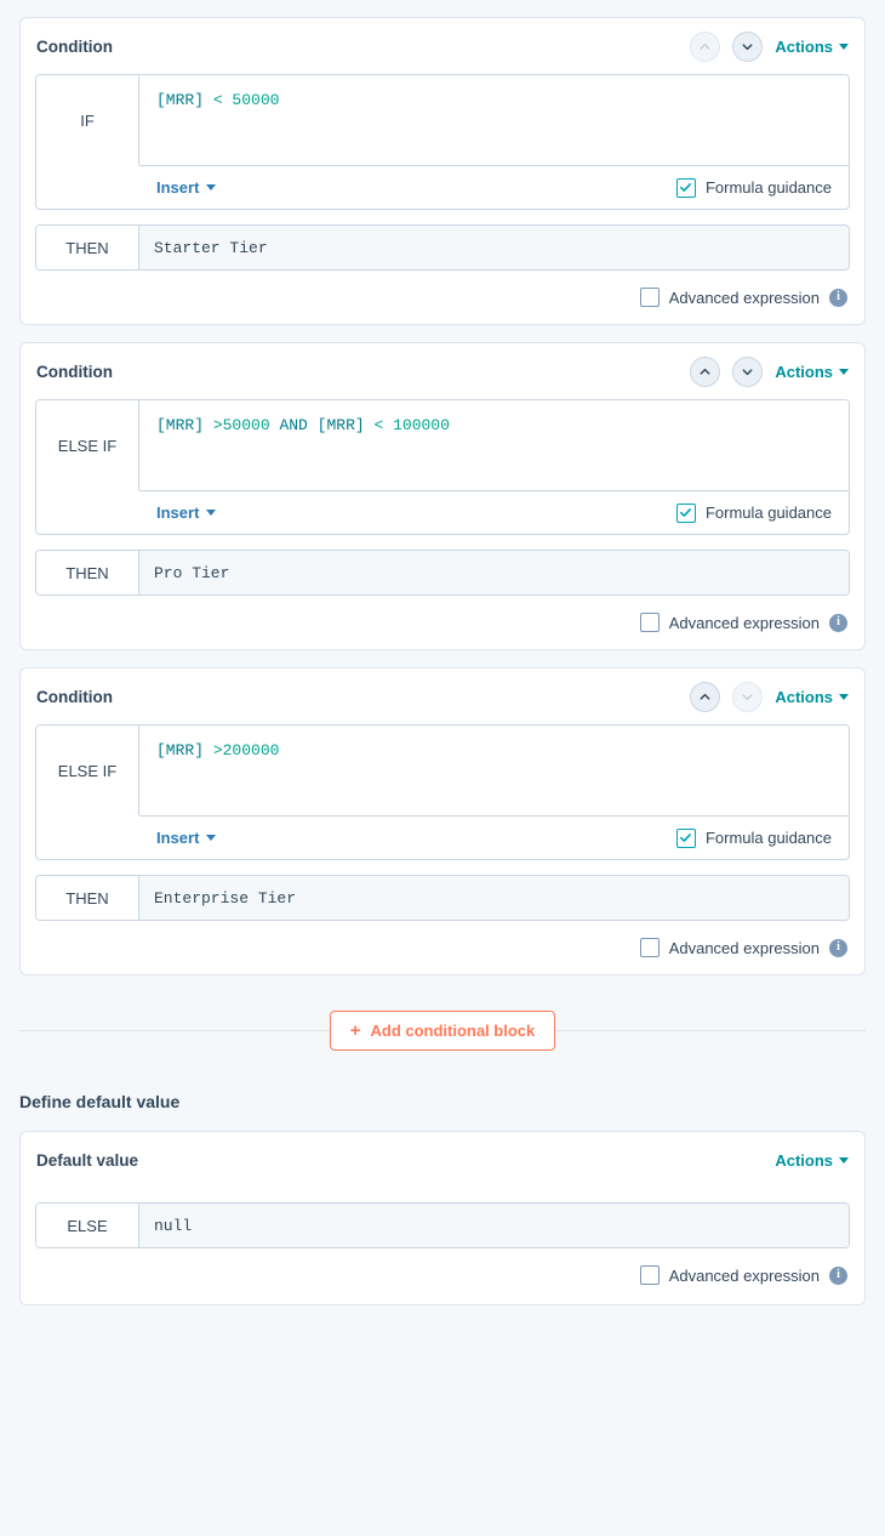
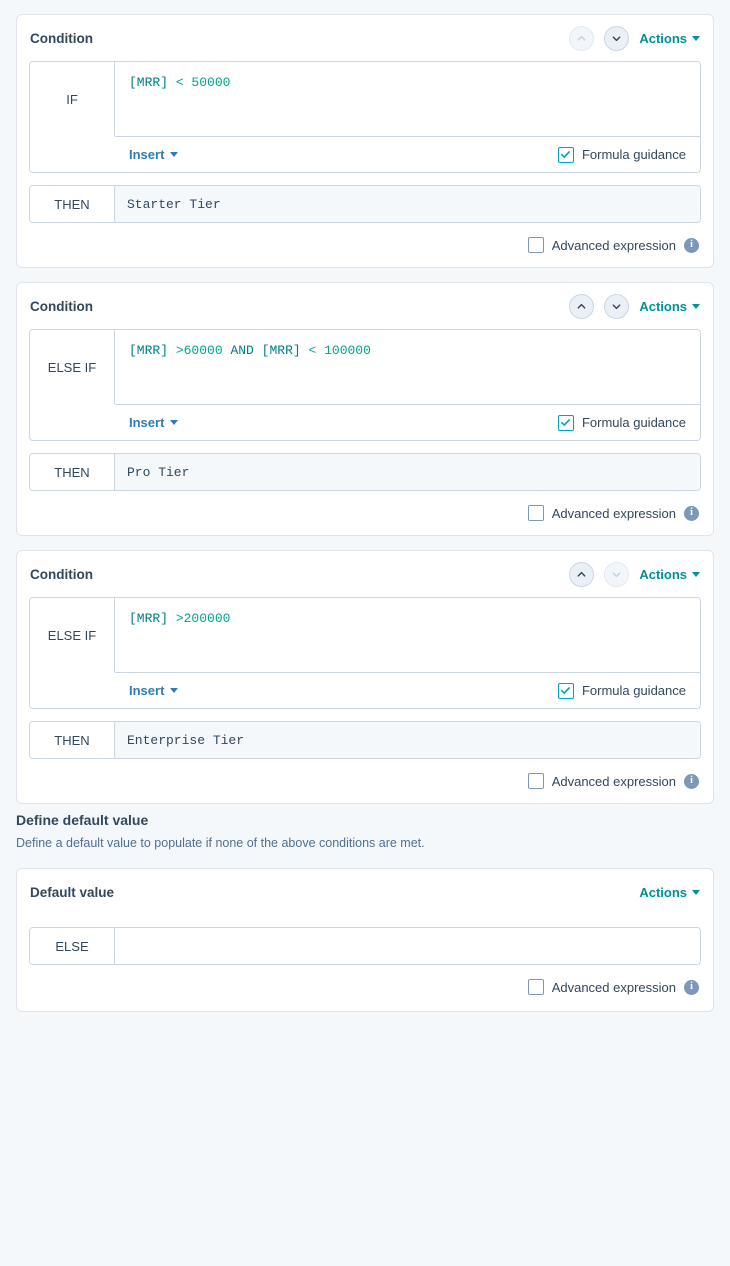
  Condition
  Actions
  IF
  [MRR] < 50000
  Insert
  Formula guidance
  THEN
  Starter Tier
  Advanced expression
  i
  Condition
  Actions
  ELSE IF
- [MRR] >50000 AND [MRR] < 100000
+ [MRR] >60000 AND [MRR] < 100000
  Insert
  Formula guidance
  THEN
  Pro Tier
  Advanced expression
  i
  Condition
  Actions
  ELSE IF
  [MRR] >200000
  Insert
  Formula guidance
  THEN
  Enterprise Tier
  Advanced expression
  i
- +
- Add conditional block
  Define default value
+ Define a default value to populate if none of the above conditions are met.
  Default value
  Actions
  ELSE
- null
  Advanced expression
  i
